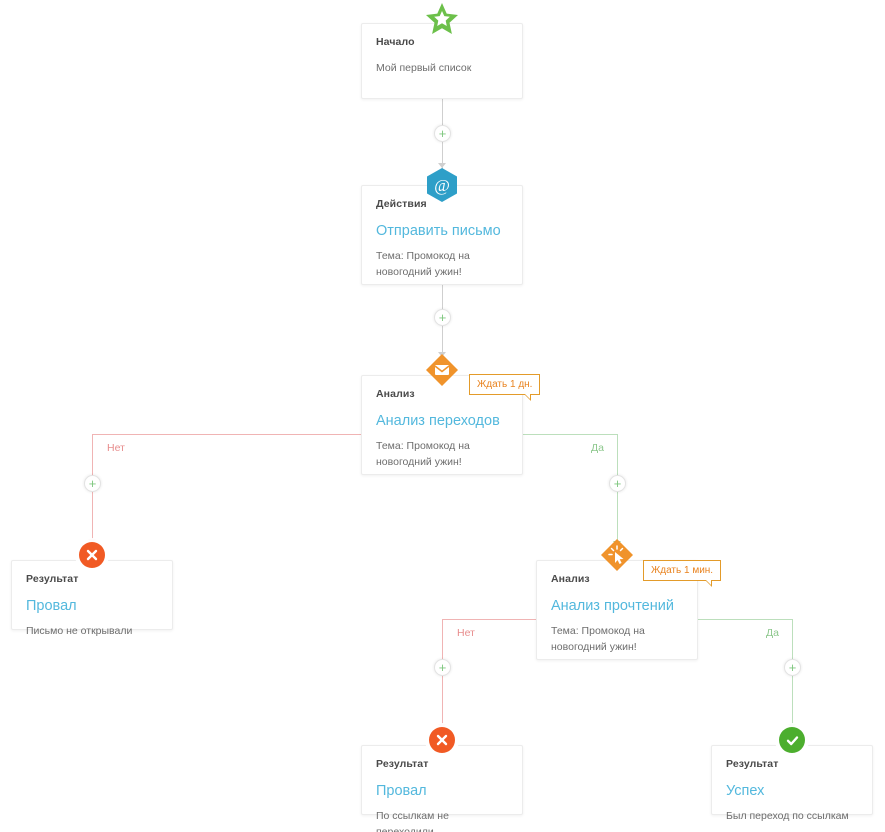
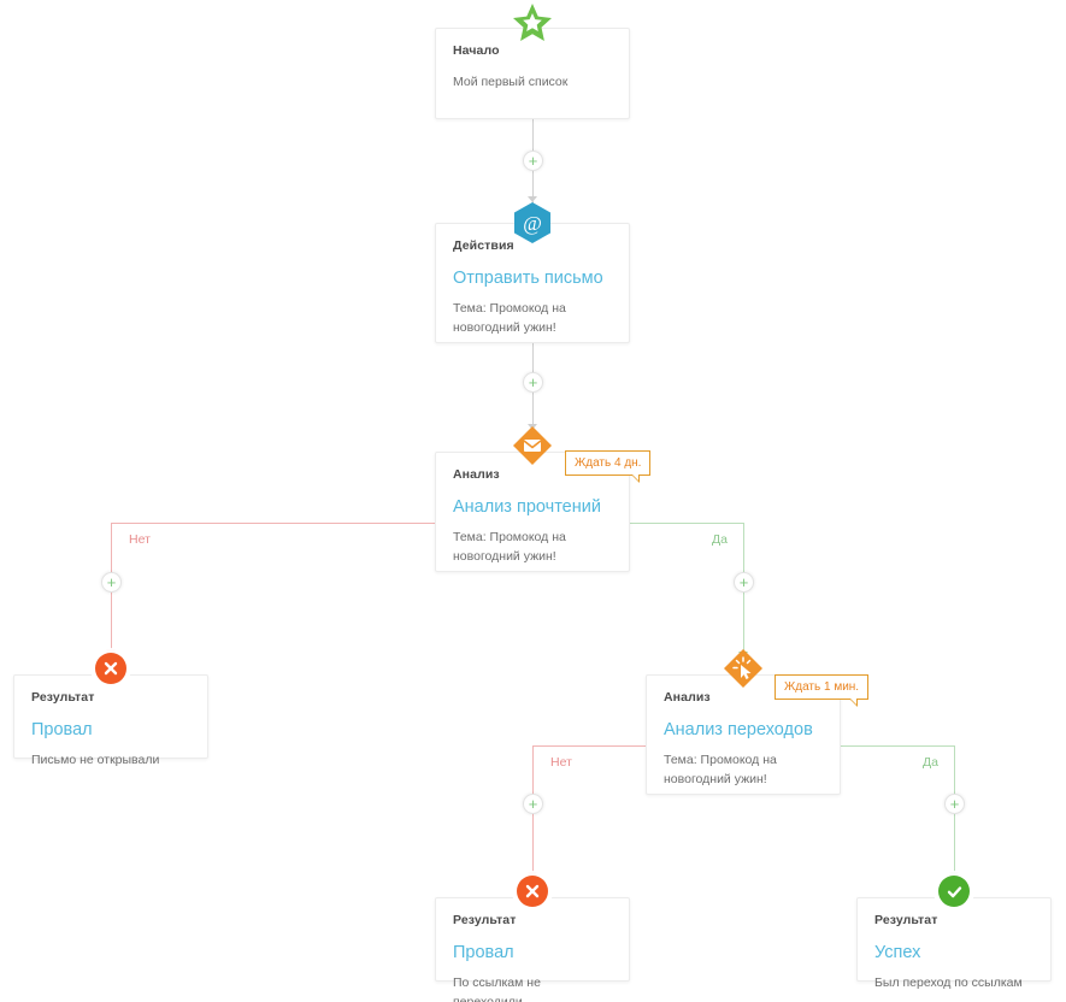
  +
  +
  +
  +
  +
  +
  Нет
  Да
  Нет
  Да
  Начало
  Мой первый список
  Действия
  Отправить письмо
  Тема: Промокод на новогодний ужин!
  @
  Анализ
- Анализ переходов
+ Анализ прочтений
  Тема: Промокод на новогодний ужин!
- Ждать 1 дн.
+ Ждать 4 дн.
  Результат
  Провал
  Письмо не открывали
  Анализ
- Анализ прочтений
+ Анализ переходов
  Тема: Промокод на новогодний ужин!
  Ждать 1 мин.
  Результат
  Провал
  Результат
  Успех
  Был переход по ссылкам
